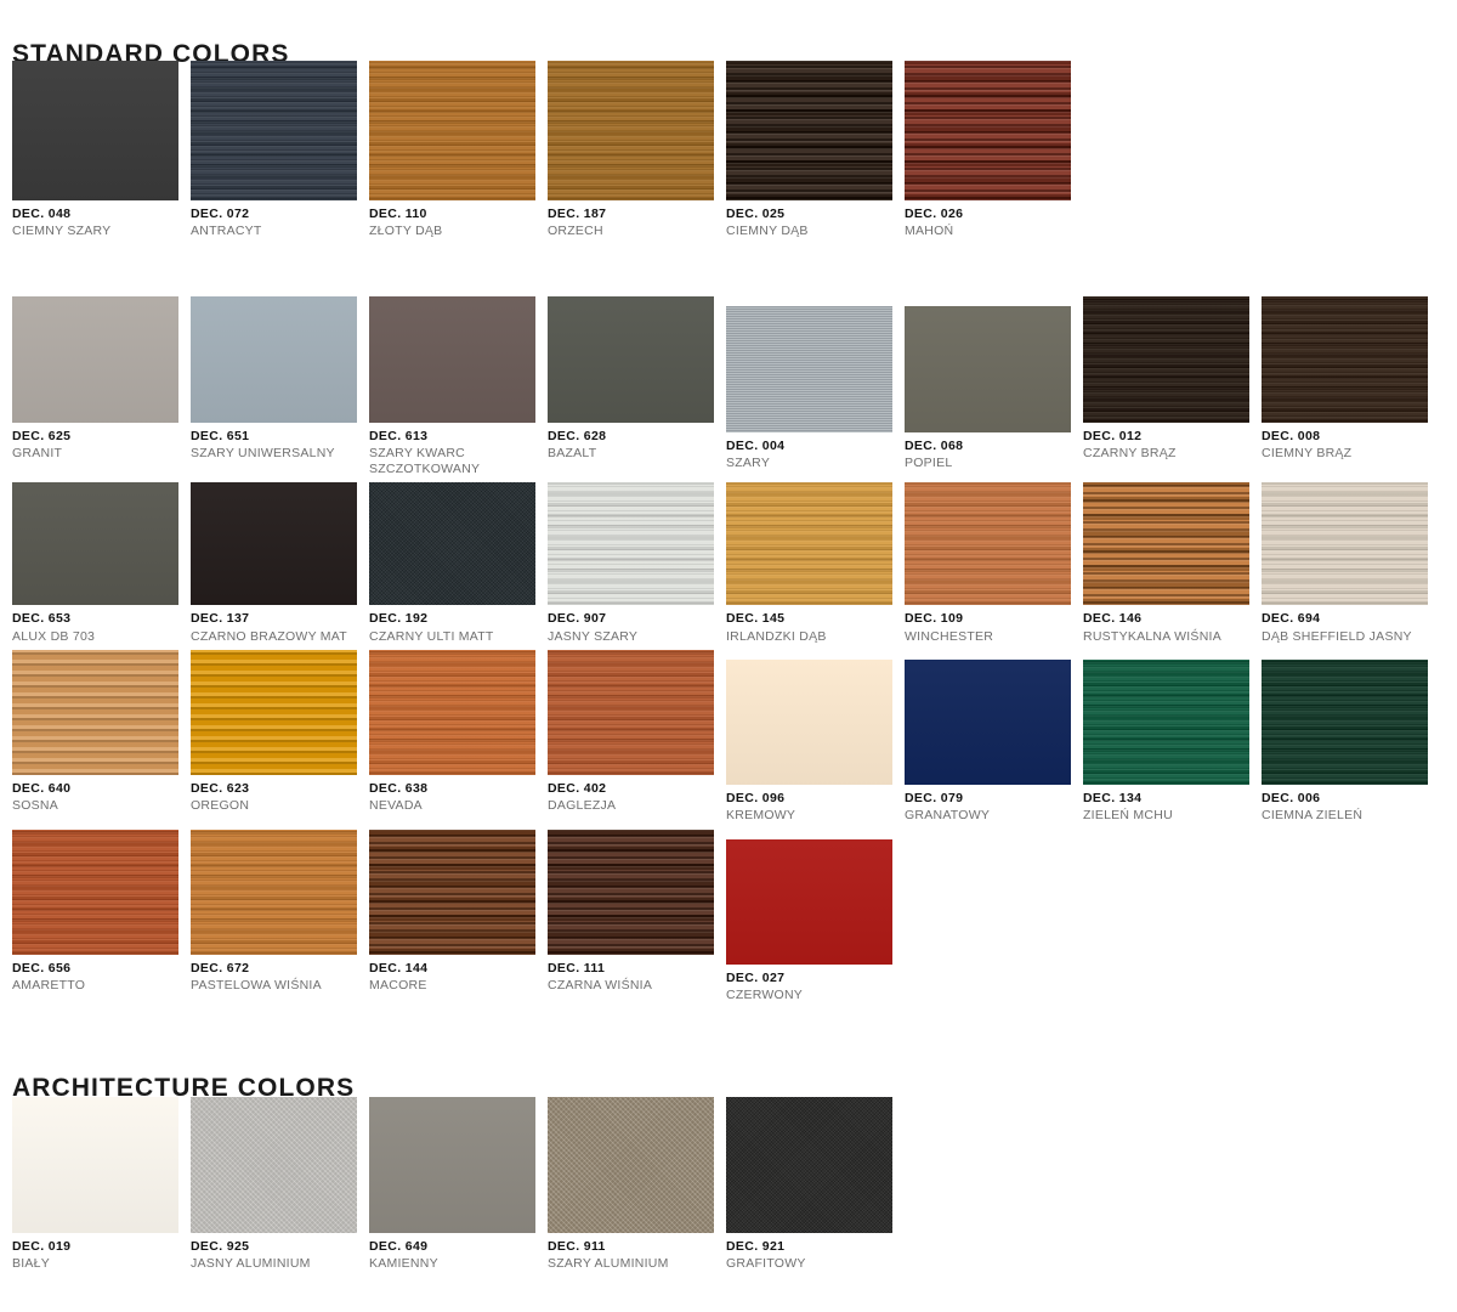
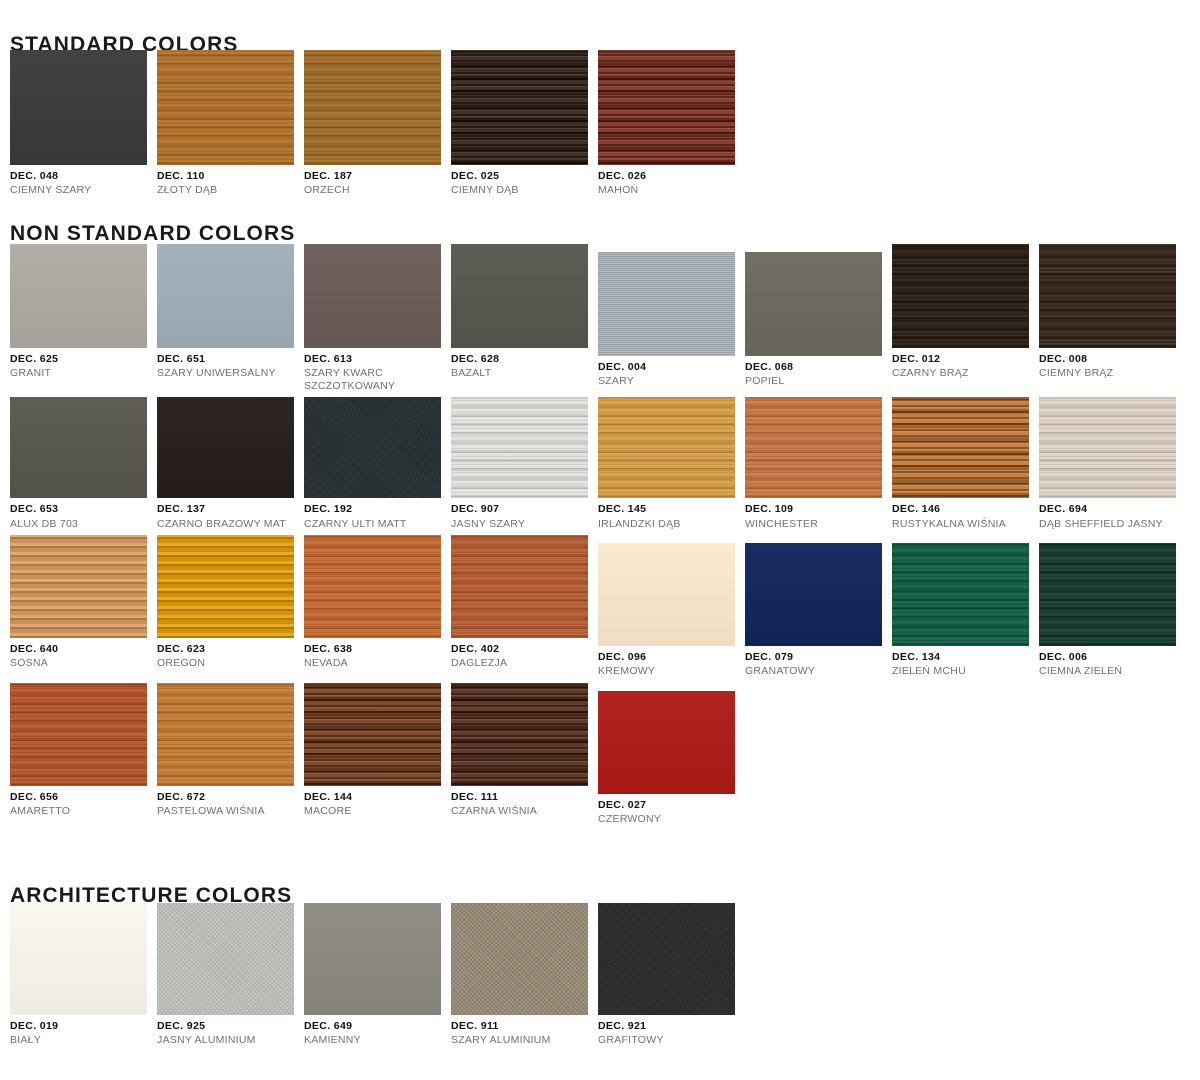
  STANDARD COLORS
  DEC. 048
  CIEMNY SZARY
- DEC. 072
- ANTRACYT
  DEC. 110
  ZŁOTY DĄB
  DEC. 187
  ORZECH
  DEC. 025
  CIEMNY DĄB
  DEC. 026
  MAHOŃ
+ NON STANDARD COLORS
  DEC. 625
  GRANIT
  DEC. 651
  SZARY UNIWERSALNY
  DEC. 613
  SZARY KWARC
  SZCZOTKOWANY
  DEC. 628
  BAZALT
  DEC. 004
  SZARY
  DEC. 068
  POPIEL
  DEC. 012
  CZARNY BRĄZ
  DEC. 008
  CIEMNY BRĄZ
  DEC. 653
  ALUX DB 703
  DEC. 137
  CZARNO BRAZOWY MAT
  DEC. 192
  CZARNY ULTI MATT
  DEC. 907
  JASNY SZARY
  DEC. 145
  IRLANDZKI DĄB
  DEC. 109
  WINCHESTER
  DEC. 146
  RUSTYKALNA WIŚNIA
  DEC. 694
  DĄB SHEFFIELD JASNY
  DEC. 640
  SOSNA
  DEC. 623
  OREGON
  DEC. 638
  NEVADA
  DEC. 402
  DAGLEZJA
  DEC. 096
  KREMOWY
  DEC. 079
  GRANATOWY
  DEC. 134
  ZIELEŃ MCHU
  DEC. 006
  CIEMNA ZIELEŃ
  DEC. 656
  AMARETTO
  DEC. 672
  PASTELOWA WIŚNIA
  DEC. 144
  MACORE
  DEC. 111
  CZARNA WIŚNIA
  DEC. 027
  CZERWONY
  ARCHITECTURE COLORS
  DEC. 019
  BIAŁY
  DEC. 925
  JASNY ALUMINIUM
  DEC. 649
  KAMIENNY
  DEC. 911
  SZARY ALUMINIUM
  DEC. 921
  GRAFITOWY
